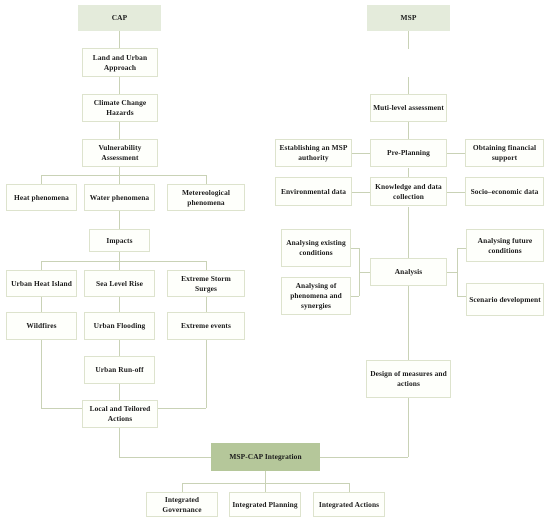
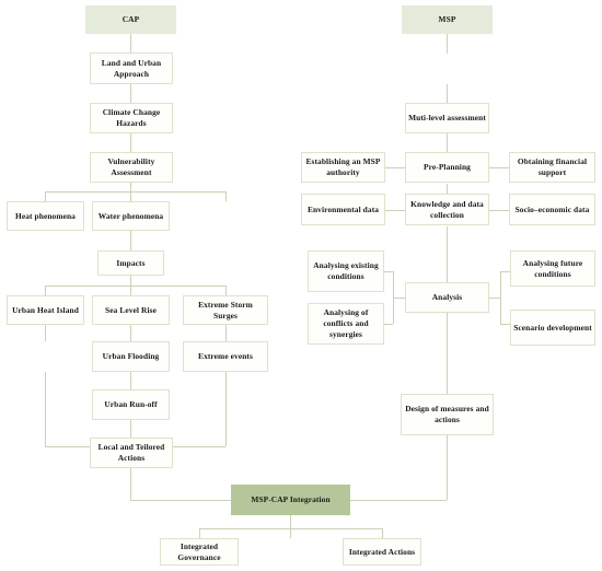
  CAP
  Land and Urban Approach
  Climate Change Hazards
  Vulnerability Assessment
  Heat phenomena
  Water phenomena
- Metereological phenomena
  Impacts
  Urban Heat Island
  Sea Level Rise
  Extreme Storm Surges
- Wildfires
  Urban Flooding
  Extreme events
  Urban Run-off
  Local and Teilored Actions
  MSP
  Muti-level assessment
  Establishing an MSP authority
  Pre-Planning
  Obtaining financial support
  Environmental data
  Knowledge and data collection
  Socio–economic data
  Analysing existing conditions
- Analysing of phenomena and synergies
+ Analysing of conflicts and synergies
  Analysis
  Analysing future conditions
  Scenario development
  Design of measures and actions
  MSP-CAP Integration
  Integrated Governance
- Integrated Planning
  Integrated Actions
